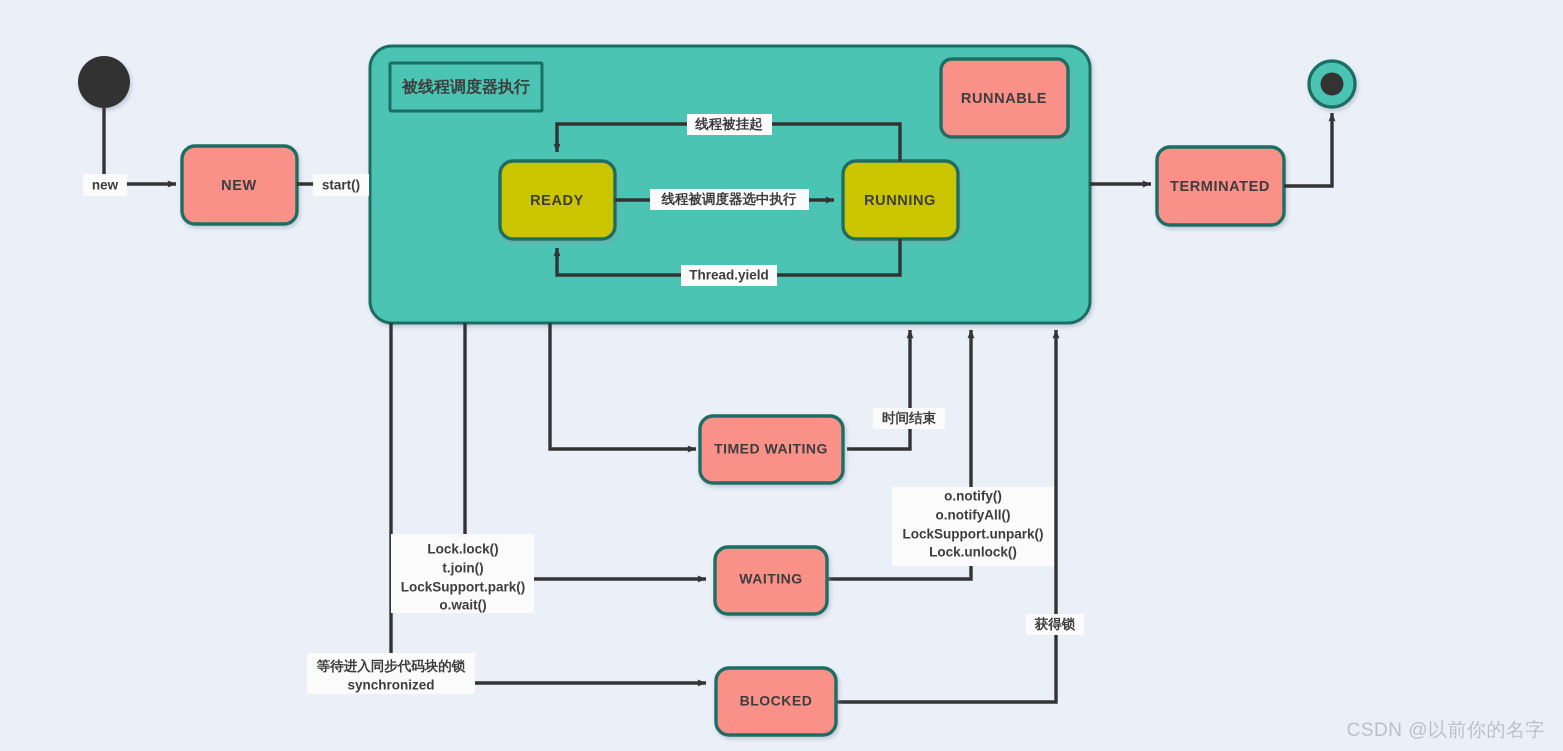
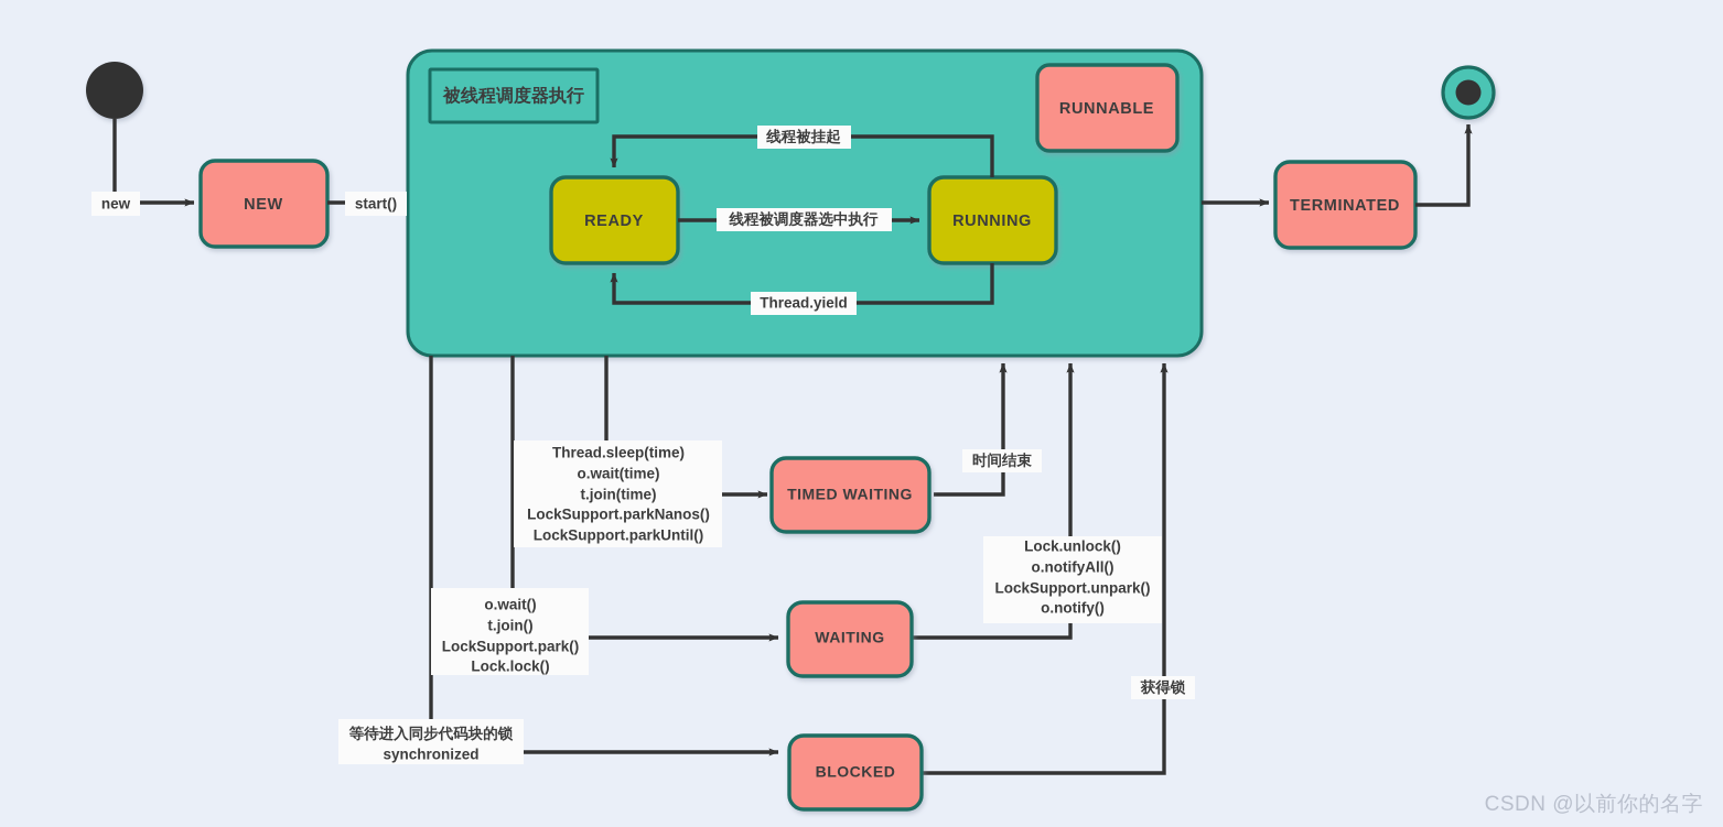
  被线程调度器执行
  RUNNABLE
  NEW
  READY
  RUNNING
  TERMINATED
  TIMED WAITING
  WAITING
  BLOCKED
  new
  start()
  线程被挂起
  线程被调度器选中执行
  Thread.yield
+ Thread.sleep(time)
+ o.wait(time)
+ t.join(time)
+ LockSupport.parkNanos()
+ LockSupport.parkUntil()
  时间结束
- Lock.lock()
+ o.wait()
  t.join()
  LockSupport.park()
- o.wait()
+ Lock.lock()
- o.notify()
+ Lock.unlock()
  o.notifyAll()
  LockSupport.unpark()
- Lock.unlock()
+ o.notify()
  等待进入同步代码块的锁
  synchronized
  获得锁
  CSDN @以前你的名字
